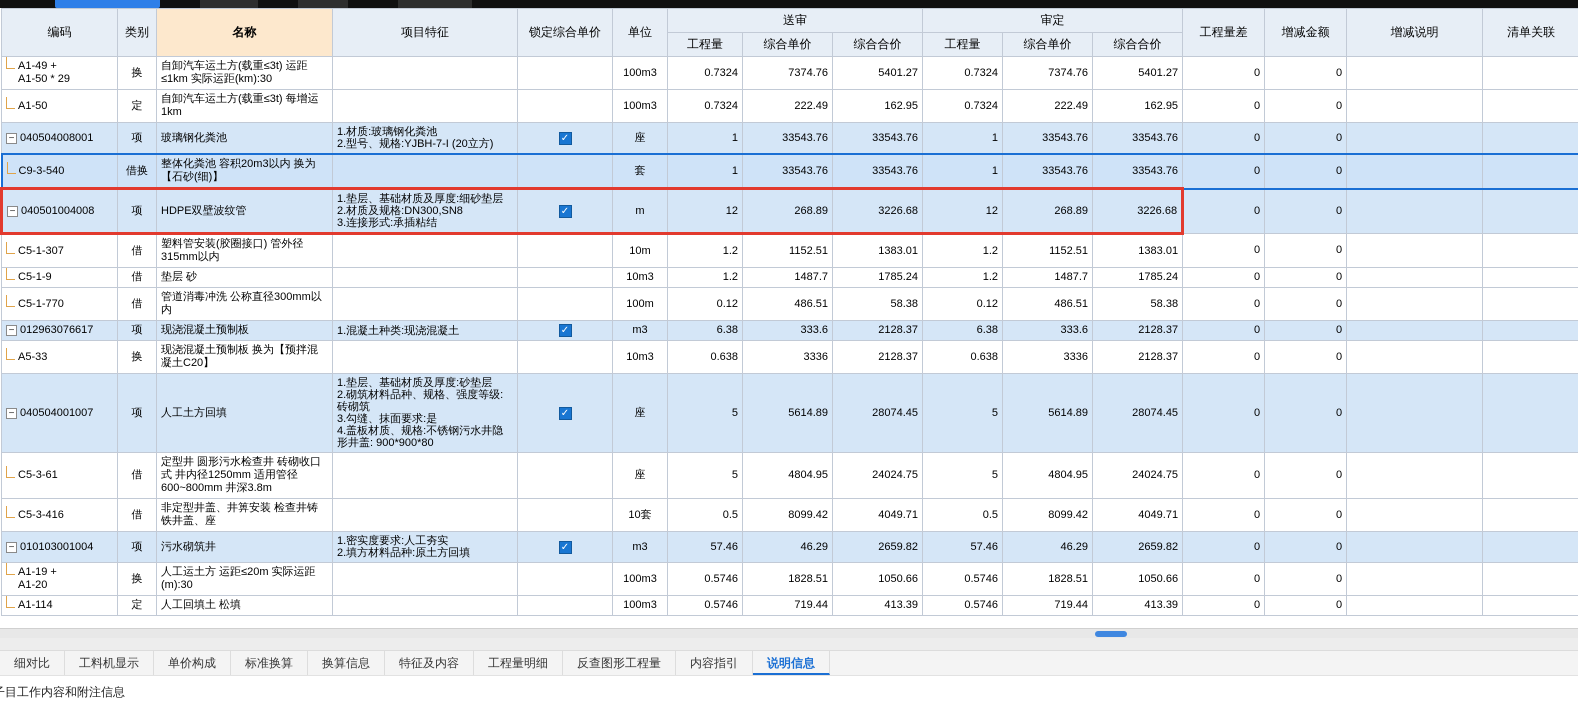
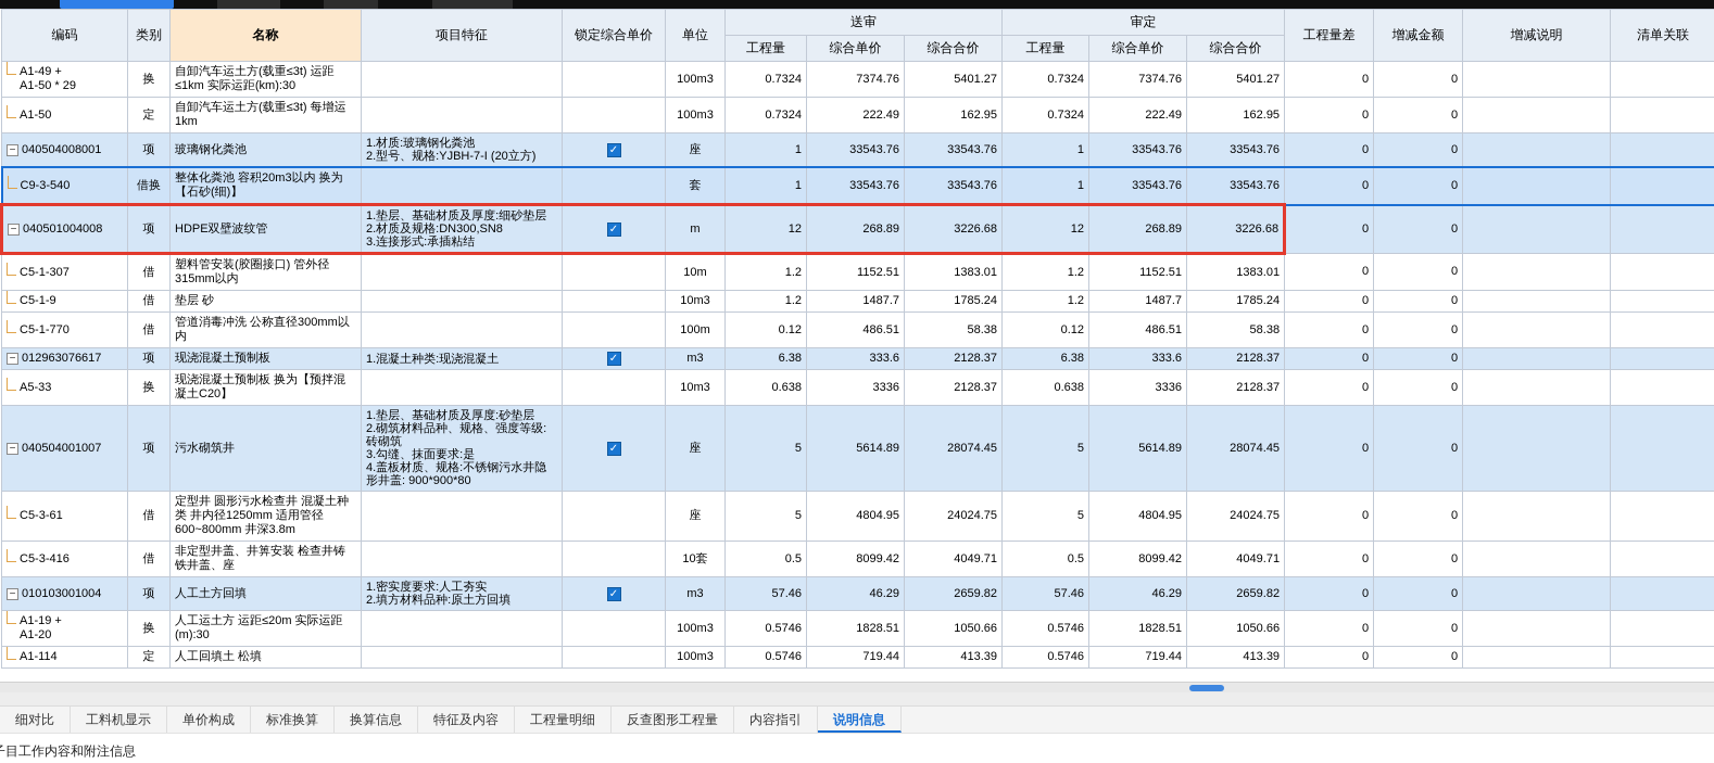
  编码	类别	名称	项目特征	锁定综合单价	单位	送审	审定	工程量差	增减金额	增减说明	清单关联
  工程量	综合单价	综合合价	工程量	综合单价	综合合价
  A1-49 + A1-50 * 29	换	自卸汽车运土方(载重≤3t) 运距≤1km 实际运距(km):30			100m3	0.7324	7374.76	5401.27	0.7324	7374.76	5401.27	0	0
  A1-50	定	自卸汽车运土方(载重≤3t) 每增运1km			100m3	0.7324	222.49	162.95	0.7324	222.49	162.95	0	0
  − 040504008001	项	玻璃钢化粪池	1.材质:玻璃钢化粪池 2.型号、规格:YJBH-7-I (20立方)	✓	座	1	33543.76	33543.76	1	33543.76	33543.76	0	0
  C9-3-540	借换	整体化粪池 容积20m3以内 换为【石砂(细)】			套	1	33543.76	33543.76	1	33543.76	33543.76	0	0
  − 040501004008	项	HDPE双壁波纹管	1.垫层、基础材质及厚度:细砂垫层 2.材质及规格:DN300,SN8 3.连接形式:承插粘结	✓	m	12	268.89	3226.68	12	268.89	3226.68	0	0
  C5-1-307	借	塑料管安装(胶圈接口) 管外径315mm以内			10m	1.2	1152.51	1383.01	1.2	1152.51	1383.01	0	0
  C5-1-9	借	垫层 砂			10m3	1.2	1487.7	1785.24	1.2	1487.7	1785.24	0	0
  C5-1-770	借	管道消毒冲洗 公称直径300mm以内			100m	0.12	486.51	58.38	0.12	486.51	58.38	0	0
  − 012963076617	项	现浇混凝土预制板	1.混凝土种类:现浇混凝土	✓	m3	6.38	333.6	2128.37	6.38	333.6	2128.37	0	0
  A5-33	换	现浇混凝土预制板 换为【预拌混凝土C20】			10m3	0.638	3336	2128.37	0.638	3336	2128.37	0	0
- − 040504001007	项	人工土方回填	1.垫层、基础材质及厚度:砂垫层 2.砌筑材料品种、规格、强度等级:砖砌筑 3.勾缝、抹面要求:是 4.盖板材质、规格:不锈钢污水井隐形井盖: 900*900*80	✓	座	5	5614.89	28074.45	5	5614.89	28074.45	0	0
+ − 040504001007	项	污水砌筑井	1.垫层、基础材质及厚度:砂垫层 2.砌筑材料品种、规格、强度等级:砖砌筑 3.勾缝、抹面要求:是 4.盖板材质、规格:不锈钢污水井隐形井盖: 900*900*80	✓	座	5	5614.89	28074.45	5	5614.89	28074.45	0	0
- C5-3-61	借	定型井 圆形污水检查井 砖砌收口式 井内径1250mm 适用管径600~800mm 井深3.8m			座	5	4804.95	24024.75	5	4804.95	24024.75	0	0
+ C5-3-61	借	定型井 圆形污水检查井 混凝土种类 井内径1250mm 适用管径600~800mm 井深3.8m			座	5	4804.95	24024.75	5	4804.95	24024.75	0	0
  C5-3-416	借	非定型井盖、井箅安装 检查井铸铁井盖、座			10套	0.5	8099.42	4049.71	0.5	8099.42	4049.71	0	0
- − 010103001004	项	污水砌筑井	1.密实度要求:人工夯实 2.填方材料品种:原土方回填	✓	m3	57.46	46.29	2659.82	57.46	46.29	2659.82	0	0
+ − 010103001004	项	人工土方回填	1.密实度要求:人工夯实 2.填方材料品种:原土方回填	✓	m3	57.46	46.29	2659.82	57.46	46.29	2659.82	0	0
  A1-19 + A1-20	换	人工运土方 运距≤20m 实际运距(m):30			100m3	0.5746	1828.51	1050.66	0.5746	1828.51	1050.66	0	0
  A1-114	定	人工回填土 松填			100m3	0.5746	719.44	413.39	0.5746	719.44	413.39	0	0
  细对比
  工料机显示
  单价构成
  标准换算
  换算信息
  特征及内容
  工程量明细
  反查图形工程量
  内容指引
  说明信息
  目工作内容和附注信息
